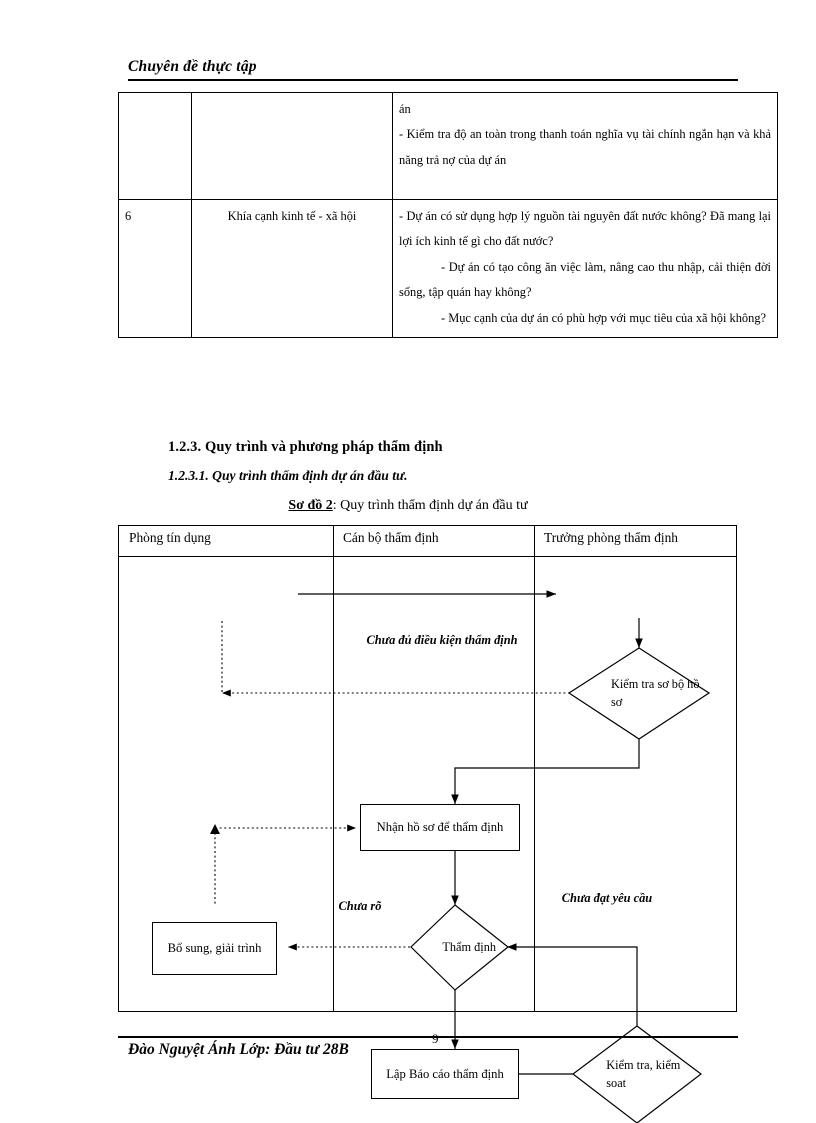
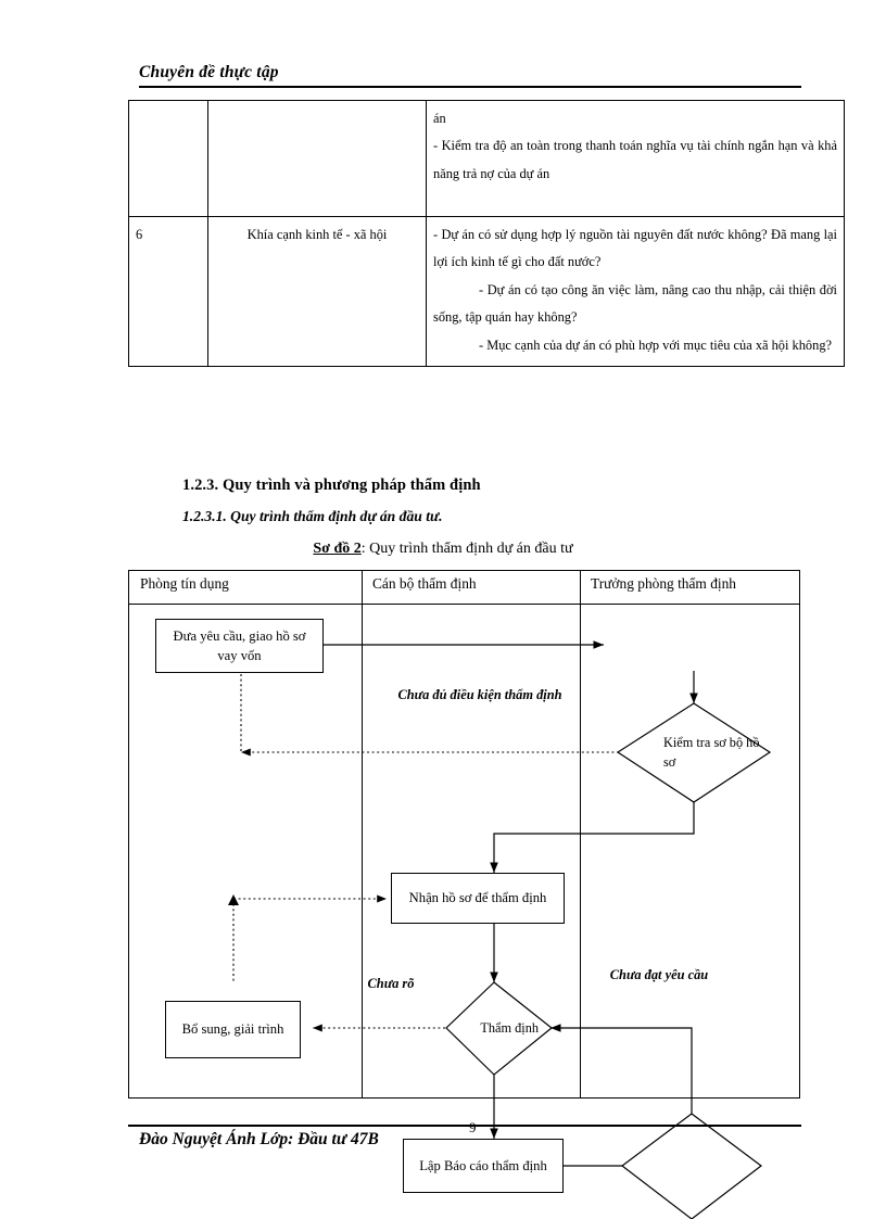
  Chuyên đề thực tập
  		án - Kiểm tra độ an toàn trong thanh toán nghĩa vụ tài chính ngắn hạn và khả năng trả nợ của dự án
  6	Khía cạnh kinh tế - xã hội	- Dự án có sử dụng hợp lý nguồn tài nguyên đất nước không? Đã mang lại lợi ích kinh tế gì cho đất nước? - Dự án có tạo công ăn việc làm, nâng cao thu nhập, cải thiện đời sống, tập quán hay không? - Mục cạnh của dự án có phù hợp với mục tiêu của xã hội không?
  1.2.3. Quy trình và phương pháp thẩm định
  1.2.3.1. Quy trình thẩm định dự án đầu tư.
  Sơ đồ 2: Quy trình thẩm định dự án đầu tư
  Phòng tín dụng
  Cán bộ thẩm định
  Trưởng phòng thẩm định
+ Đưa yêu cầu, giao hồ sơ vay vốn
  Kiểm tra sơ bộ hồ sơ
  Nhận hồ sơ để thẩm định
  Thẩm định
  Bổ sung, giải trình
  Lập Báo cáo thẩm định
- Kiểm tra, kiểm soat
  Chưa đủ điều kiện thẩm định
  Chưa rõ
  Chưa đạt yêu cầu
  9
- Đào Nguyệt Ánh Lớp: Đầu tư 28B
+ Đào Nguyệt Ánh Lớp: Đầu tư 47B
